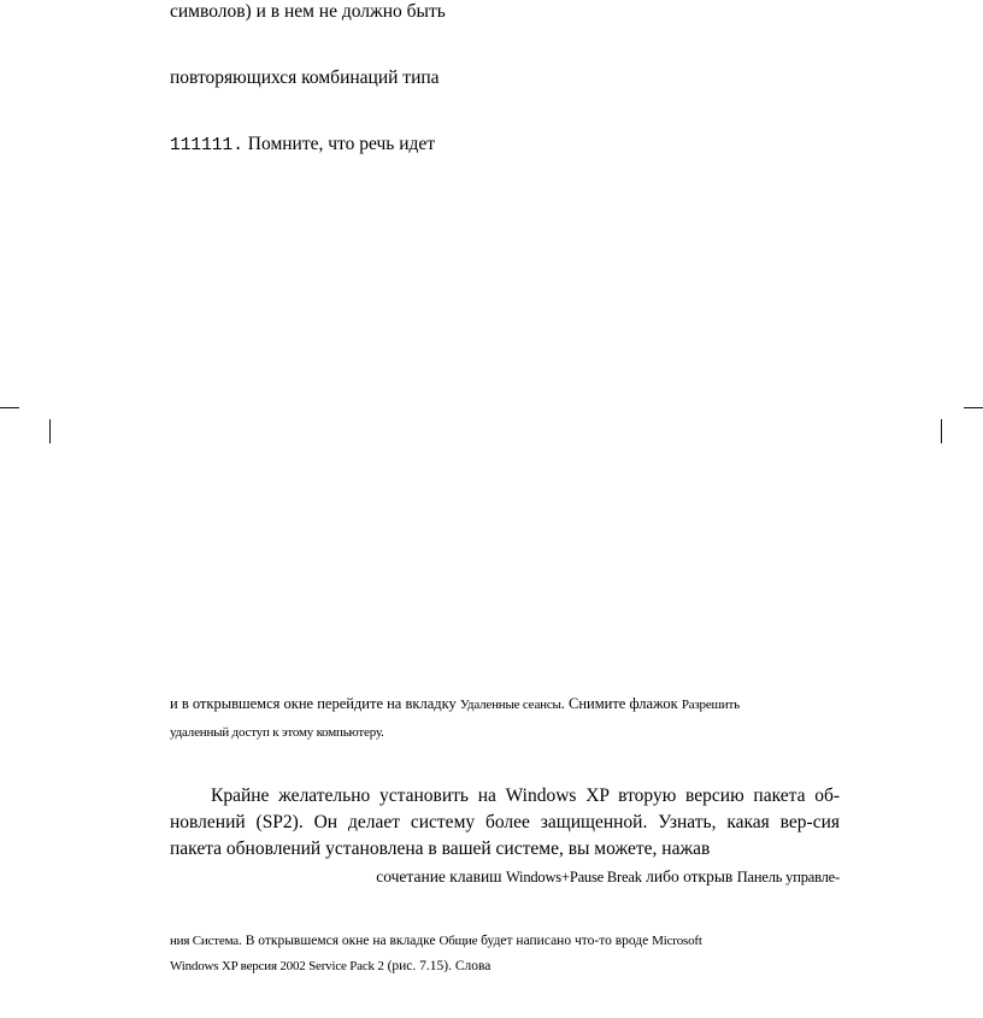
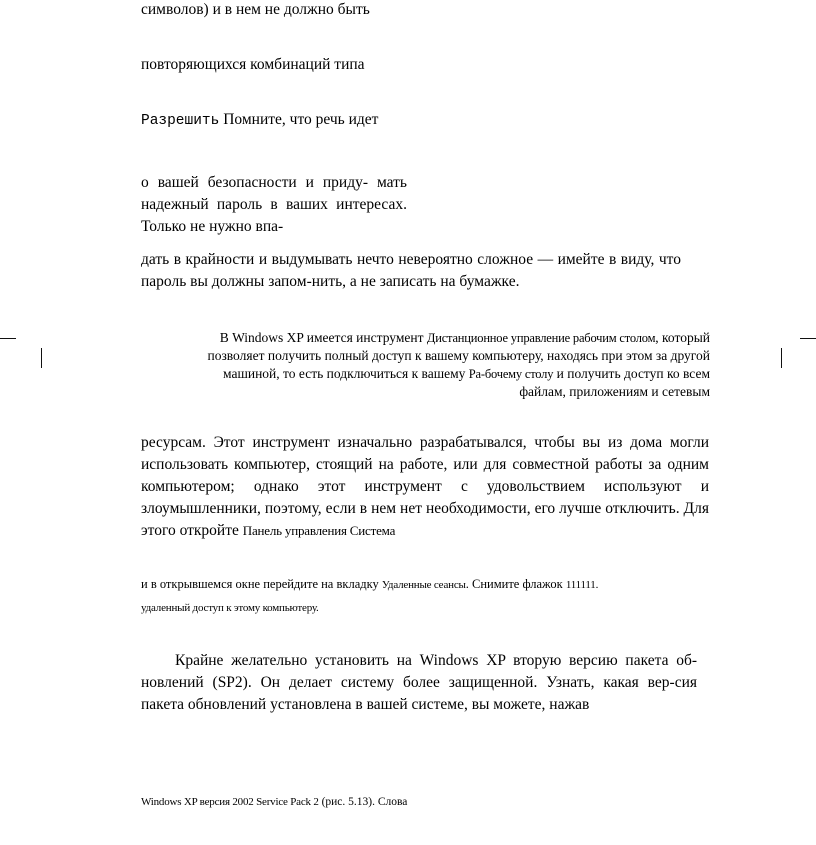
  символов) и в нем не должно быть
  повторяющихся комбинаций типа
- 111111. Помните, что речь идет
+ Разрешить Помните, что речь идет
+ о вашей безопасности и приду- мать надежный пароль в ваших интересах. Только не нужно впа-
+ дать в крайности и выдумывать нечто невероятно сложное — имейте в виду, что пароль вы должны запом-нить, а не записать на бумажке.
+ В Windows XP имеется инструмент Дистанционное управление рабочим столом, который позволяет получить полный доступ к вашему компьютеру, находясь при этом за другой машиной, то есть подключиться к вашему Ра-бочему столу и получить доступ ко всем файлам, приложениям и сетевым
+ ресурсам. Этот инструмент изначально разрабатывался, чтобы вы из дома могли использовать компьютер, стоящий на работе, или для совместной работы за одним компьютером; однако этот инструмент с удовольствием используют и злоумышленники, поэтому, если в нем нет необходимости, его лучше отключить. Для этого откройте Панель управления Система
- и в открывшемся окне перейдите на вкладку Удаленные сеансы. Снимите флажок Разрешить
+ и в открывшемся окне перейдите на вкладку Удаленные сеансы. Снимите флажок 111111.
  удаленный доступ к этому компьютеру.
  Крайне желательно установить на Windows XP вторую версию пакета об-новлений (SP2). Он делает систему более защищенной. Узнать, какая вер-сия пакета обновлений установлена в вашей системе, вы можете, нажав
- сочетание клавиш Windows+Pause Break либо открыв Панель управле-
- ния Система. В открывшемся окне на вкладке Общие будет написано что-то вроде Microsoft
- Windows XP версия 2002 Service Pack 2 (рис. 7.15). Слова
+ Windows XP версия 2002 Service Pack 2 (рис. 5.13). Слова
